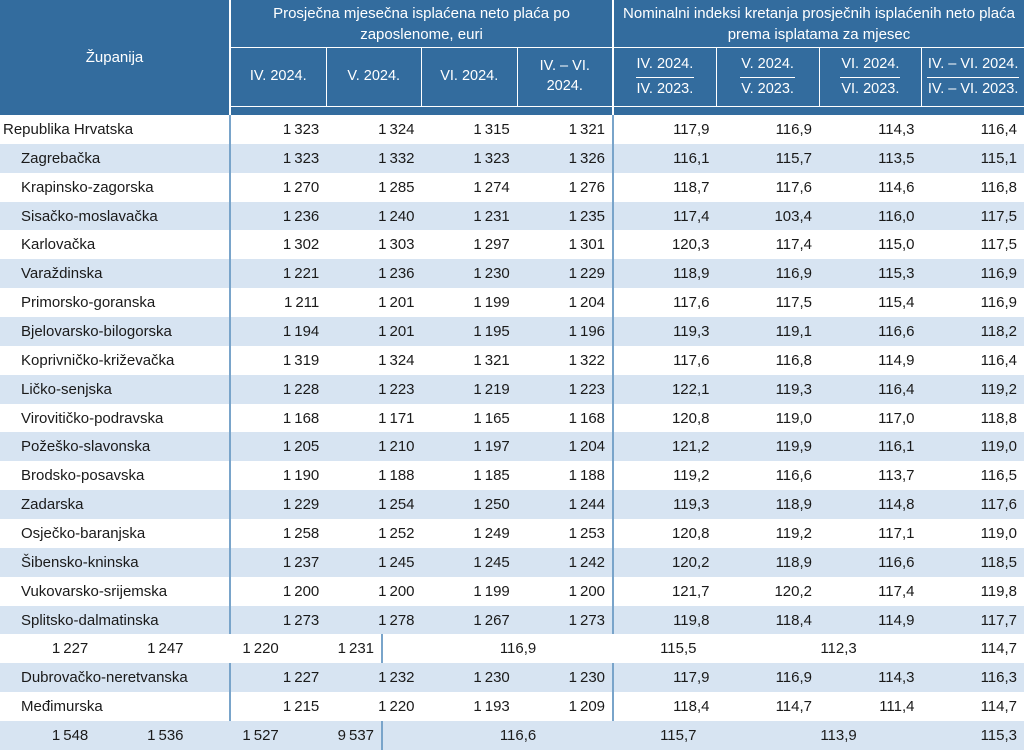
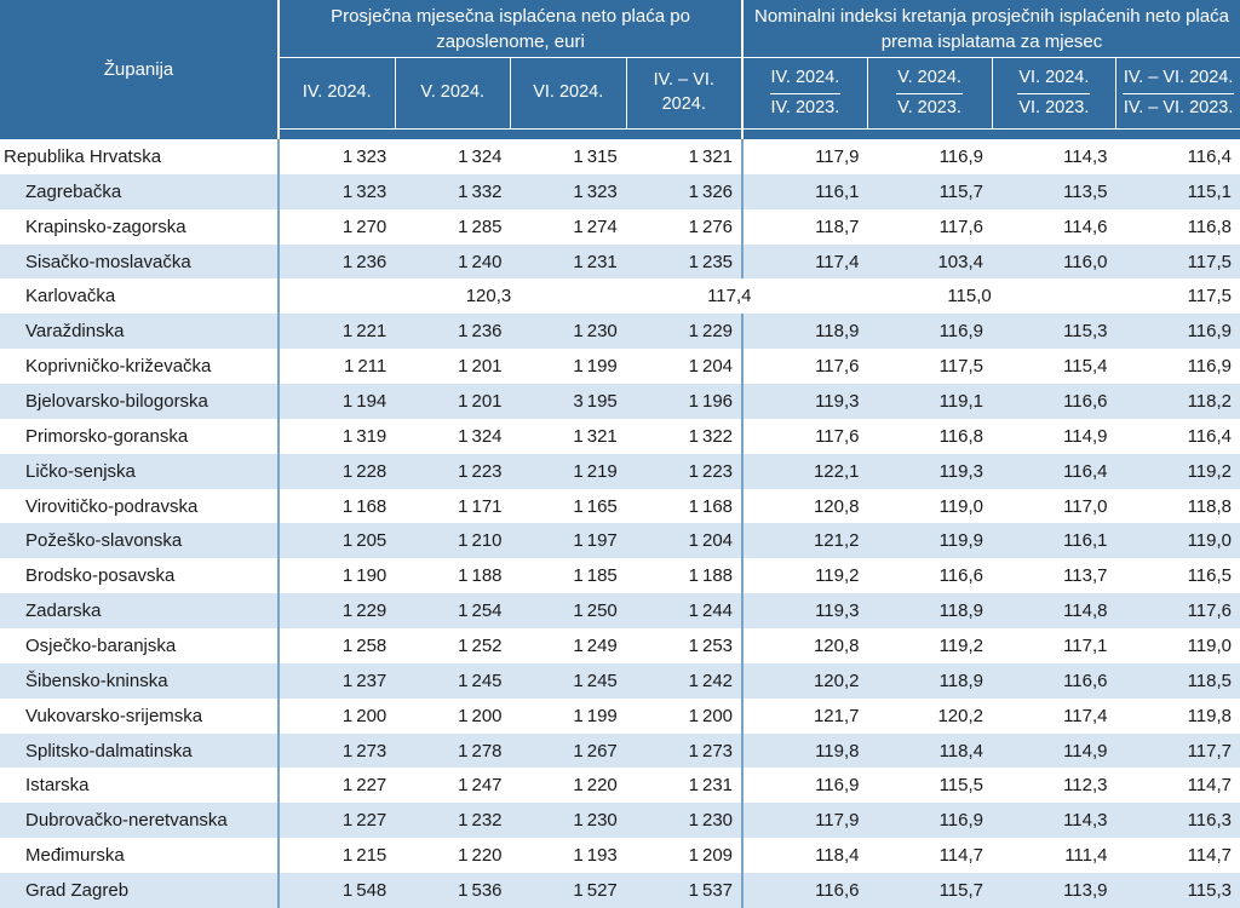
  Županija
  Prosječna mjesečna isplaćena neto plaća po zaposlenome, euri
  IV. 2024.
  V. 2024.
  VI. 2024.
  IV. – VI.
  2024.
  Nominalni indeksi kretanja prosječnih isplaćenih neto plaća prema isplatama za mjesec
  IV. 2024.
  IV. 2023.
  V. 2024.
  V. 2023.
  VI. 2024.
  VI. 2023.
  IV. – VI. 2024.
  IV. – VI. 2023.
  Republika Hrvatska
  1 323
  1 324
  1 315
  1 321
  117,9
  116,9
  114,3
  116,4
  Zagrebačka
  1 323
  1 332
  1 323
  1 326
  116,1
  115,7
  113,5
  115,1
  Krapinsko-zagorska
  1 270
  1 285
  1 274
  1 276
  118,7
  117,6
  114,6
  116,8
  Sisačko-moslavačka
  1 236
  1 240
  1 231
  1 235
  117,4
  103,4
  116,0
  117,5
  Karlovačka
- 1 302
- 1 303
- 1 297
- 1 301
  120,3
  117,4
  115,0
  117,5
  Varaždinska
  1 221
  1 236
  1 230
  1 229
  118,9
  116,9
  115,3
  116,9
- Primorsko-goranska
+ Koprivničko-križevačka
  1 211
  1 201
  1 199
  1 204
  117,6
  117,5
  115,4
  116,9
  Bjelovarsko-bilogorska
  1 194
  1 201
- 1 195
+ 3 195
  1 196
  119,3
  119,1
  116,6
  118,2
- Koprivničko-križevačka
+ Primorsko-goranska
  1 319
  1 324
  1 321
  1 322
  117,6
  116,8
  114,9
  116,4
  Ličko-senjska
  1 228
  1 223
  1 219
  1 223
  122,1
  119,3
  116,4
  119,2
  Virovitičko-podravska
  1 168
  1 171
  1 165
  1 168
  120,8
  119,0
  117,0
  118,8
  Požeško-slavonska
  1 205
  1 210
  1 197
  1 204
  121,2
  119,9
  116,1
  119,0
  Brodsko-posavska
  1 190
  1 188
  1 185
  1 188
  119,2
  116,6
  113,7
  116,5
  Zadarska
  1 229
  1 254
  1 250
  1 244
  119,3
  118,9
  114,8
  117,6
  Osječko-baranjska
  1 258
  1 252
  1 249
  1 253
  120,8
  119,2
  117,1
  119,0
  Šibensko-kninska
  1 237
  1 245
  1 245
  1 242
  120,2
  118,9
  116,6
  118,5
  Vukovarsko-srijemska
  1 200
  1 200
  1 199
  1 200
  121,7
  120,2
  117,4
  119,8
  Splitsko-dalmatinska
  1 273
  1 278
  1 267
  1 273
  119,8
  118,4
  114,9
  117,7
+ Istarska
  1 227
  1 247
  1 220
  1 231
  116,9
  115,5
  112,3
  114,7
  Dubrovačko-neretvanska
  1 227
  1 232
  1 230
  1 230
  117,9
  116,9
  114,3
  116,3
  Međimurska
  1 215
  1 220
  1 193
  1 209
  118,4
  114,7
  111,4
  114,7
+ Grad Zagreb
  1 548
  1 536
  1 527
- 9 537
+ 1 537
  116,6
  115,7
  113,9
  115,3
